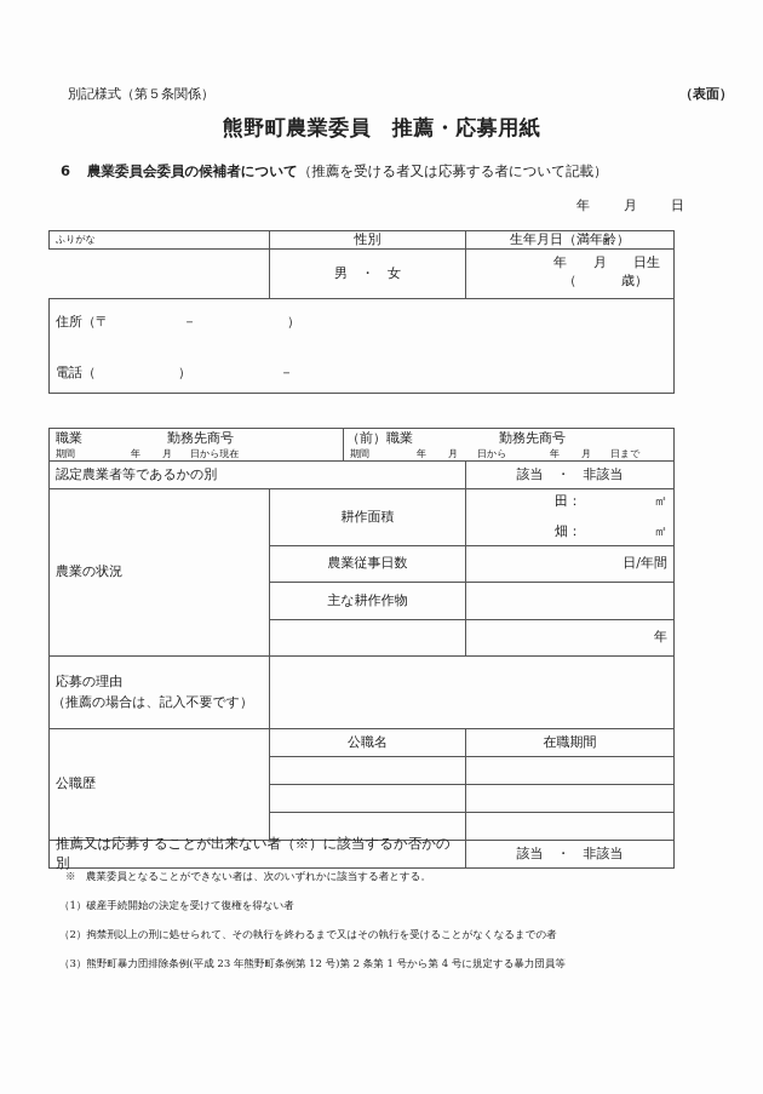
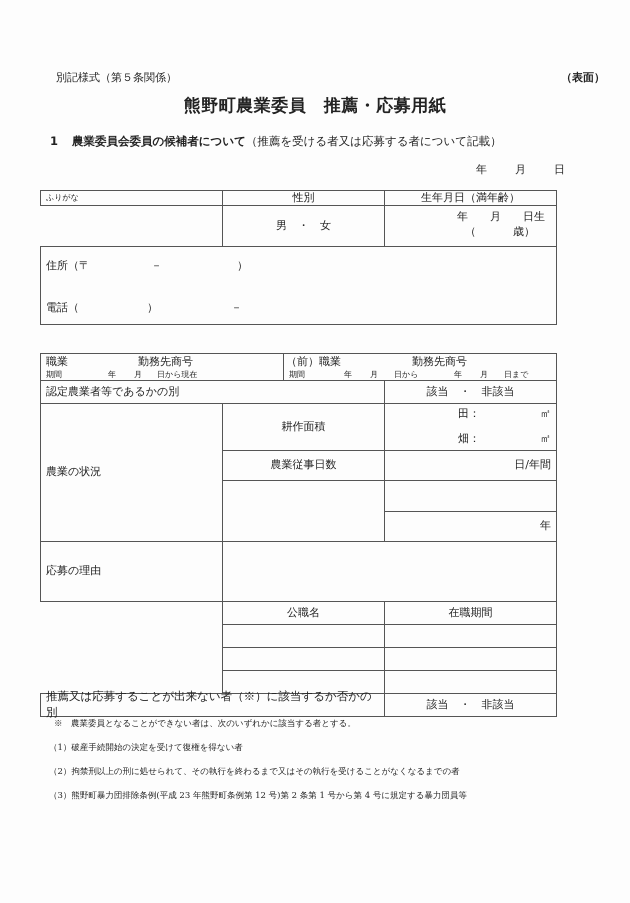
  別記様式（第５条関係）
  （表面）
  熊野町農業委員 推薦・応募用紙
- 6 農業委員会委員の候補者について（推薦を受ける者又は応募する者について記載）
+ 1 農業委員会委員の候補者について（推薦を受ける者又は応募する者について記載）
  年 月 日
  ふりがな
  性別
  生年月日（満年齢）
  男 ・ 女
  年 月 日生
  （
  歳）
  住所（〒
  －
  ）
  電話（
  ）
  －
  職業
  勤務先商号
  期間
  年
  月
  日から現在
  （前）職業
  勤務先商号
  期間
  年
  月
  日から
  年
  月
  日まで
  認定農業者等であるかの別
  該当 ・ 非該当
  農業の状況
  耕作面積
  田：
  ㎡
  畑：
  ㎡
  農業従事日数
  日/年間
- 主な耕作作物
  年
  応募の理由
- （推薦の場合は、記入不要です）
- 公職歴
  公職名
  在職期間
  推薦又は応募することが出来ない者（※）に該当するか否かの別
  該当 ・ 非該当
  ※ 農業委員となることができない者は、次のいずれかに該当する者とする。
  （1）破産手続開始の決定を受けて復権を得ない者
  （2）拘禁刑以上の刑に処せられて、その執行を終わるまで又はその執行を受けることがなくなるまでの者
  （3）熊野町暴力団排除条例(平成 23 年熊野町条例第 12 号)第 2 条第 1 号から第 4 号に規定する暴力団員等
